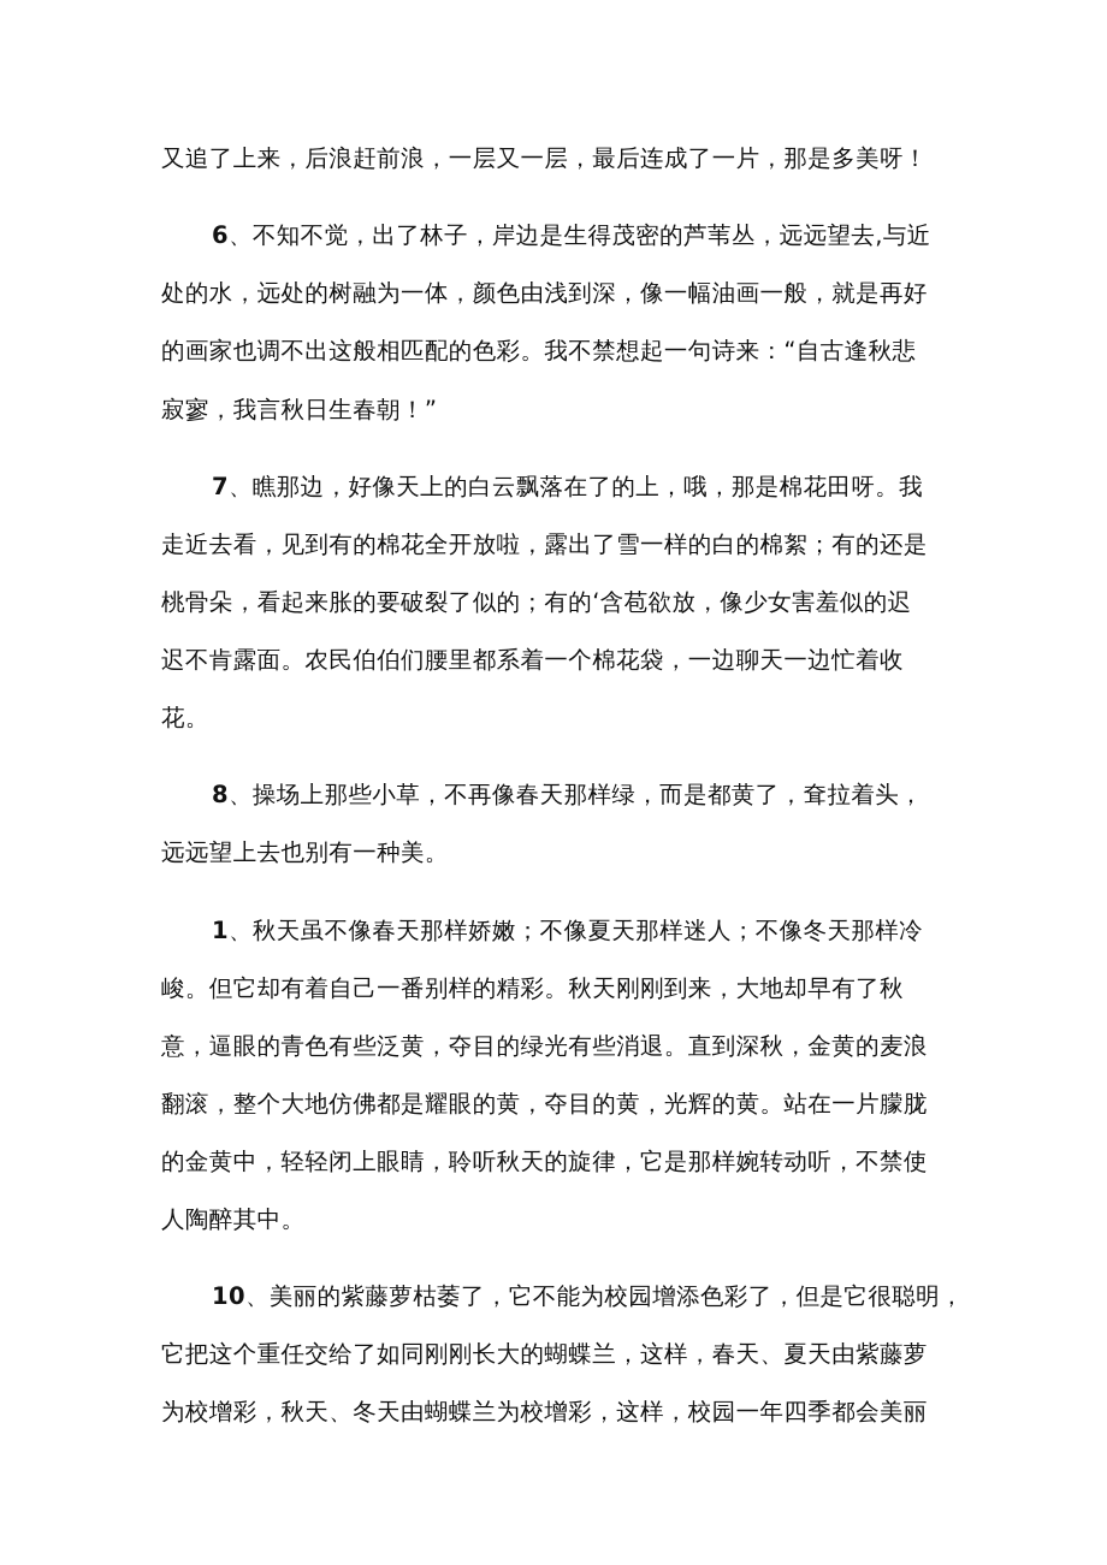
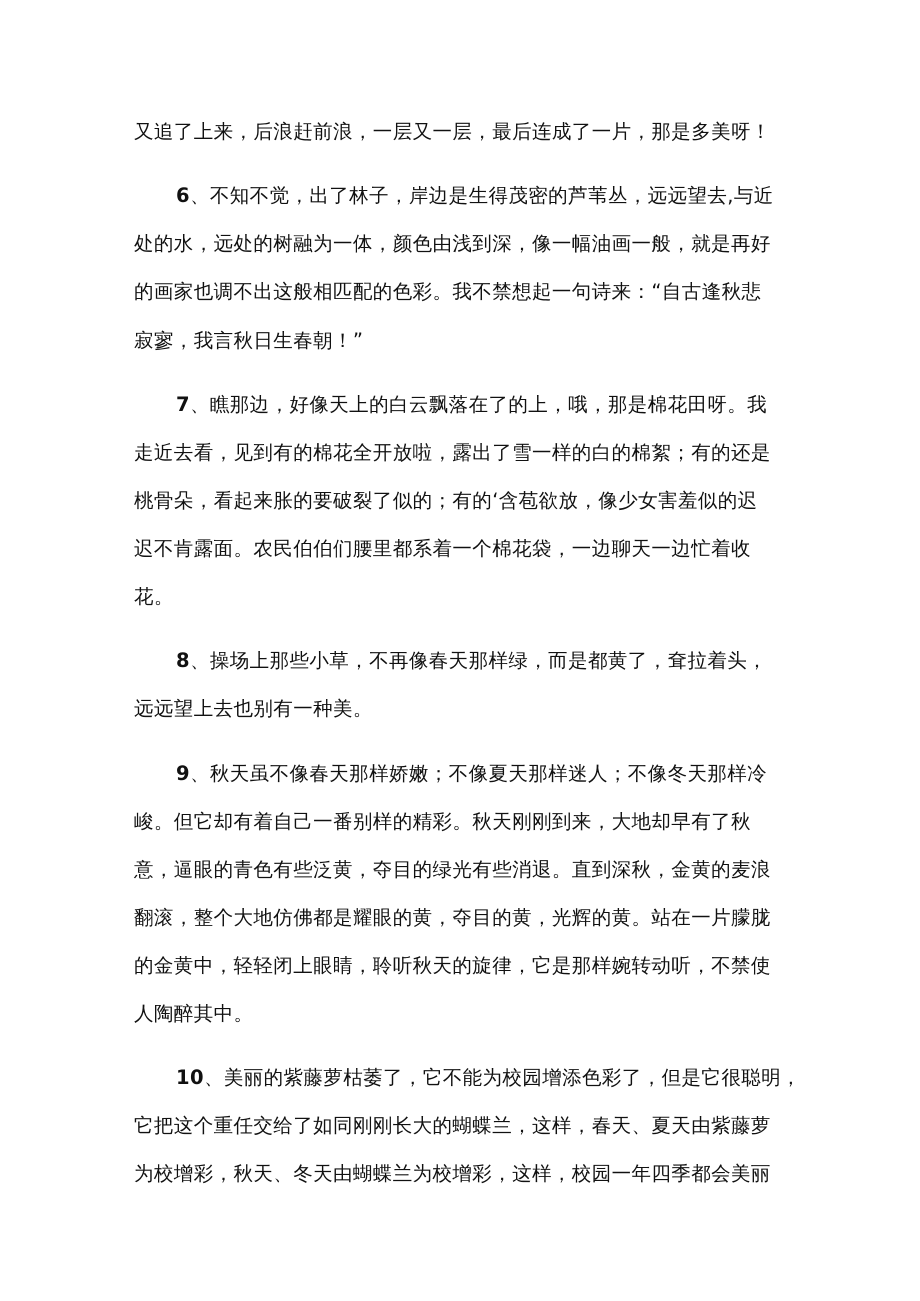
  又追了上来，后浪赶前浪，一层又一层，最后连成了一片，那是多美呀！
  6、不知不觉，出了林子，岸边是生得茂密的芦苇丛，远远望去,与近
  处的水，远处的树融为一体，颜色由浅到深，像一幅油画一般，就是再好
  的画家也调不出这般相匹配的色彩。我不禁想起一句诗来：“自古逢秋悲
  寂寥，我言秋日生春朝！”
  7、瞧那边，好像天上的白云飘落在了的上，哦，那是棉花田呀。我
  走近去看，见到有的棉花全开放啦，露出了雪一样的白的棉絮；有的还是
  桃骨朵，看起来胀的要破裂了似的；有的‘含苞欲放，像少女害羞似的迟
  迟不肯露面。农民伯伯们腰里都系着一个棉花袋，一边聊天一边忙着收
  花。
  8、操场上那些小草，不再像春天那样绿，而是都黄了，耷拉着头，
  远远望上去也别有一种美。
- 1、秋天虽不像春天那样娇嫩；不像夏天那样迷人；不像冬天那样冷
+ 9、秋天虽不像春天那样娇嫩；不像夏天那样迷人；不像冬天那样冷
  峻。但它却有着自己一番别样的精彩。秋天刚刚到来，大地却早有了秋
  意，逼眼的青色有些泛黄，夺目的绿光有些消退。直到深秋，金黄的麦浪
  翻滚，整个大地仿佛都是耀眼的黄，夺目的黄，光辉的黄。站在一片朦胧
  的金黄中，轻轻闭上眼睛，聆听秋天的旋律，它是那样婉转动听，不禁使
  人陶醉其中。
  10、美丽的紫藤萝枯萎了，它不能为校园增添色彩了，但是它很聪明，
  它把这个重任交给了如同刚刚长大的蝴蝶兰，这样，春天、夏天由紫藤萝
  为校增彩，秋天、冬天由蝴蝶兰为校增彩，这样，校园一年四季都会美丽
